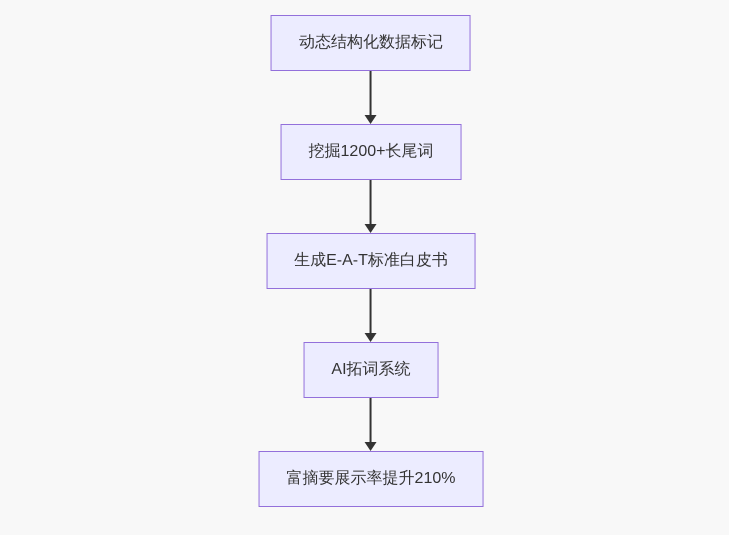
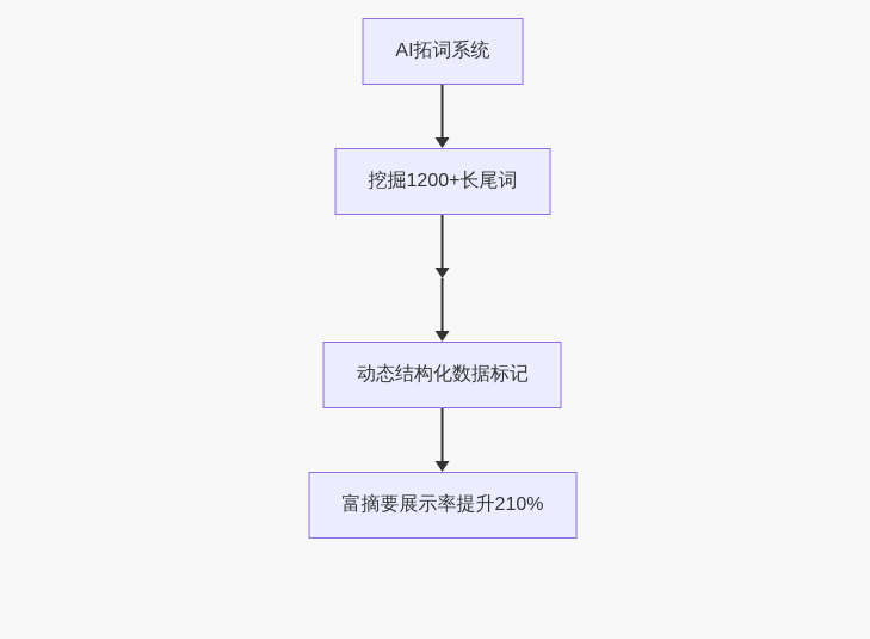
- 动态结构化数据标记
+ AI拓词系统
  挖掘1200+长尾词
- 生成E-A-T标准白皮书
- AI拓词系统
+ 动态结构化数据标记
  富摘要展示率提升210%
